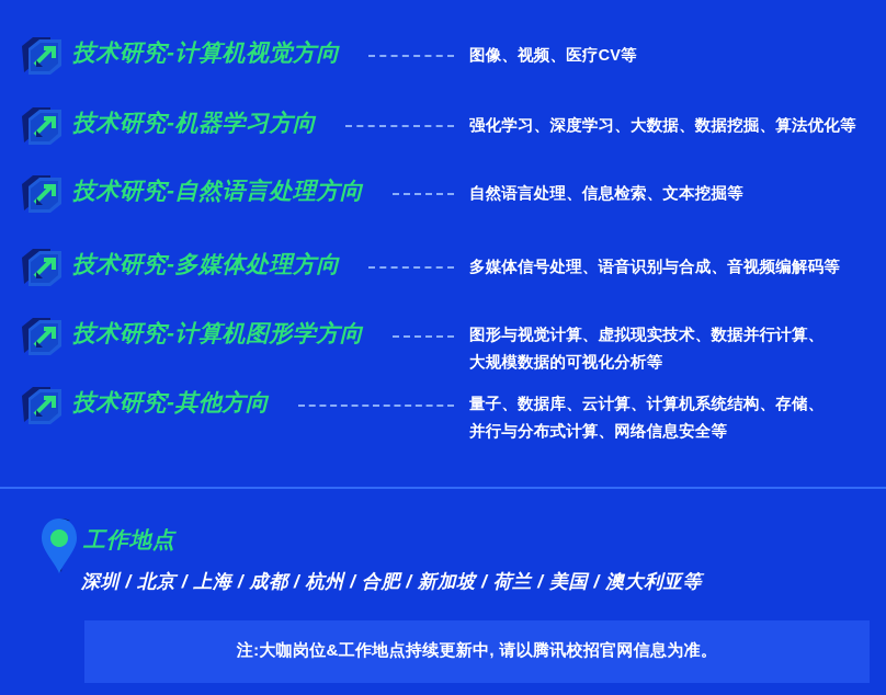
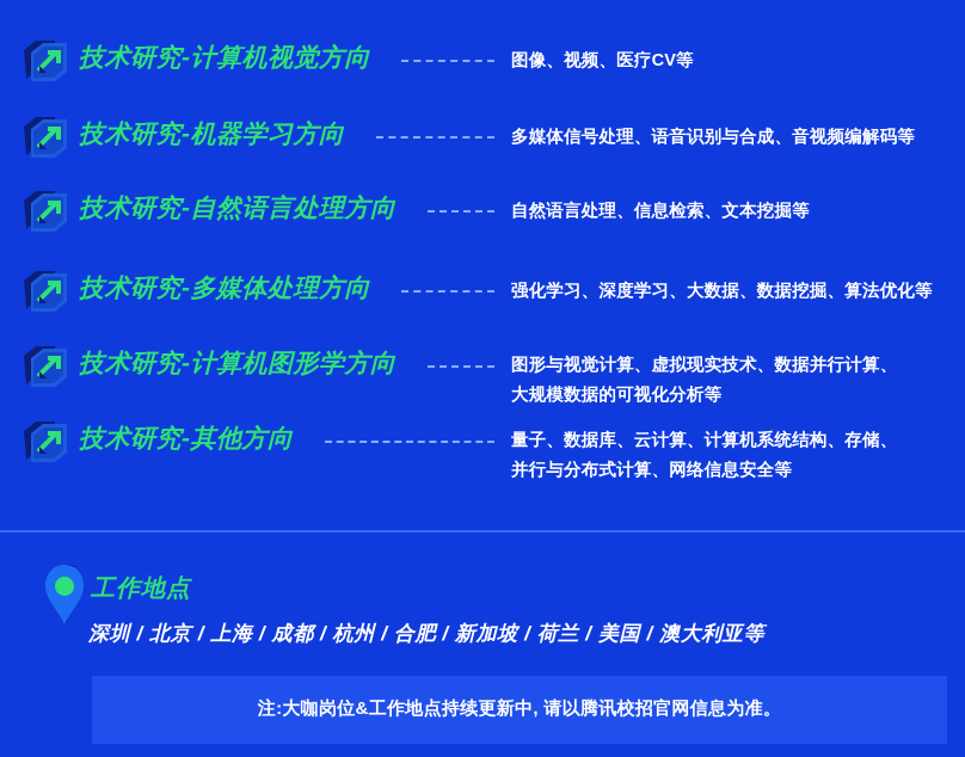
  技术研究-计算机视觉方向
  图像、视频、医疗CV等
  技术研究-机器学习方向
- 强化学习、深度学习、大数据、数据挖掘、算法优化等
+ 多媒体信号处理、语音识别与合成、音视频编解码等
  技术研究-自然语言处理方向
  自然语言处理、信息检索、文本挖掘等
  技术研究-多媒体处理方向
- 多媒体信号处理、语音识别与合成、音视频编解码等
+ 强化学习、深度学习、大数据、数据挖掘、算法优化等
  技术研究-计算机图形学方向
  图形与视觉计算、虚拟现实技术、数据并行计算、
  大规模数据的可视化分析等
  技术研究-其他方向
  量子、数据库、云计算、计算机系统结构、存储、
  并行与分布式计算、网络信息安全等
  工作地点
  深圳 / 北京 / 上海 / 成都 / 杭州 / 合肥 / 新加坡 / 荷兰 / 美国 / 澳大利亚等
  注:大咖岗位&工作地点持续更新中, 请以腾讯校招官网信息为准。
